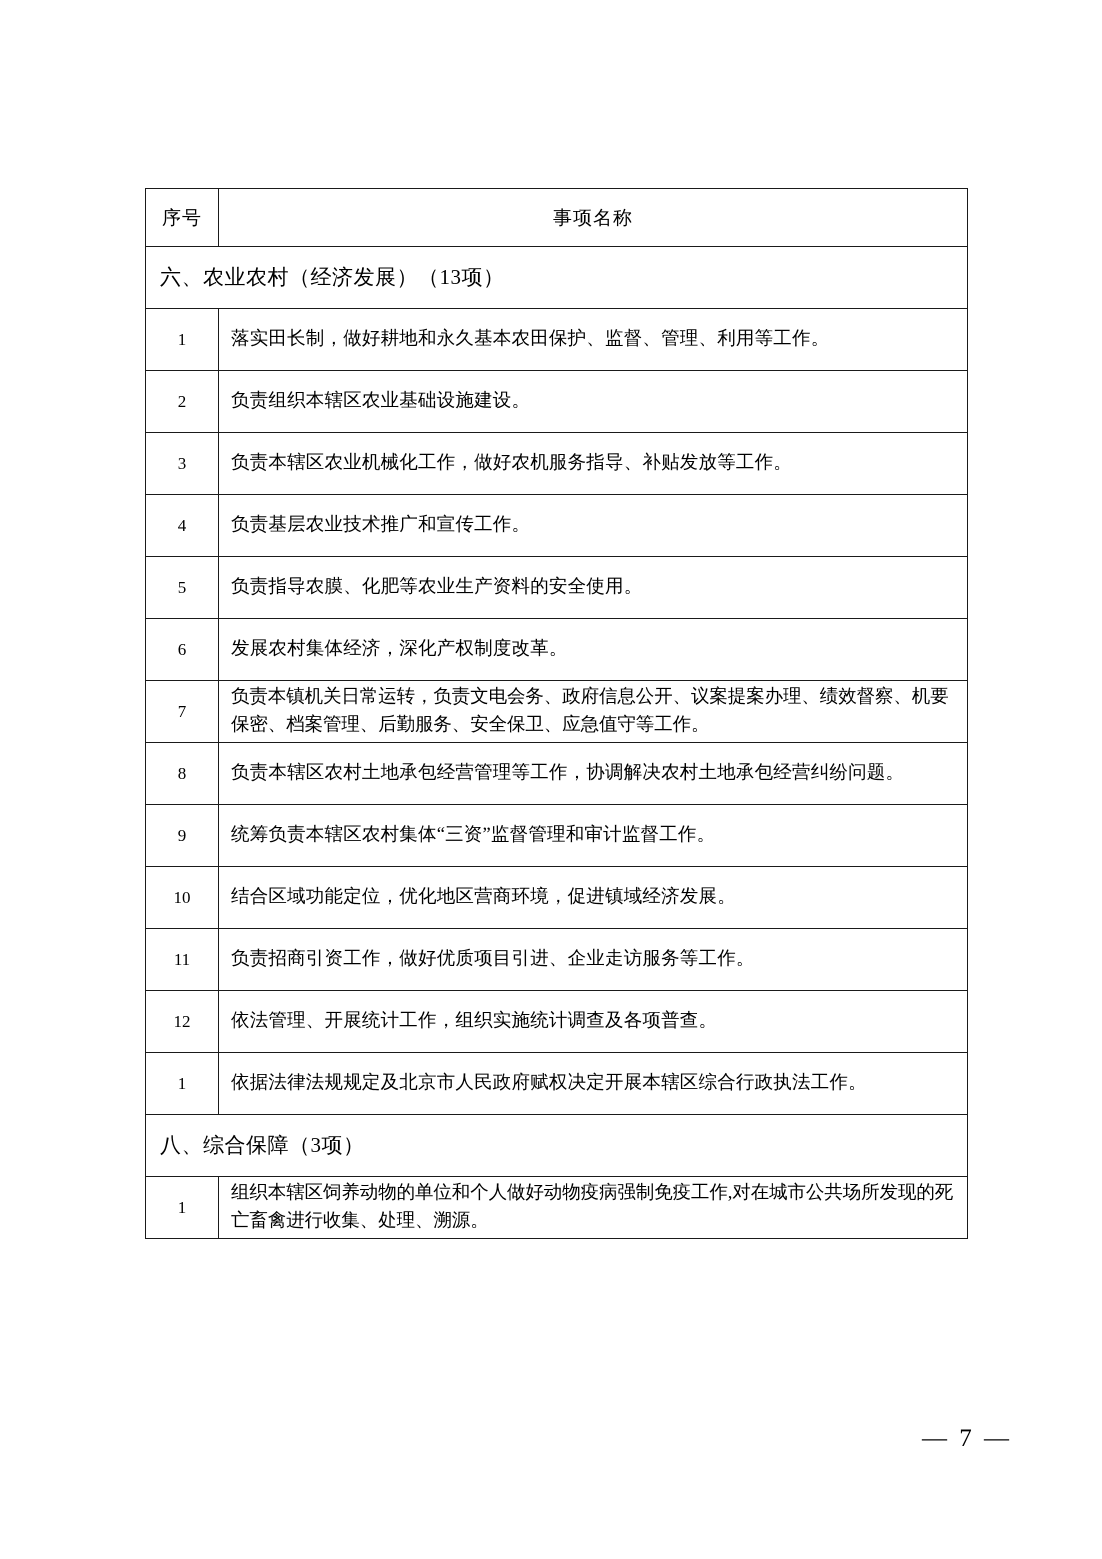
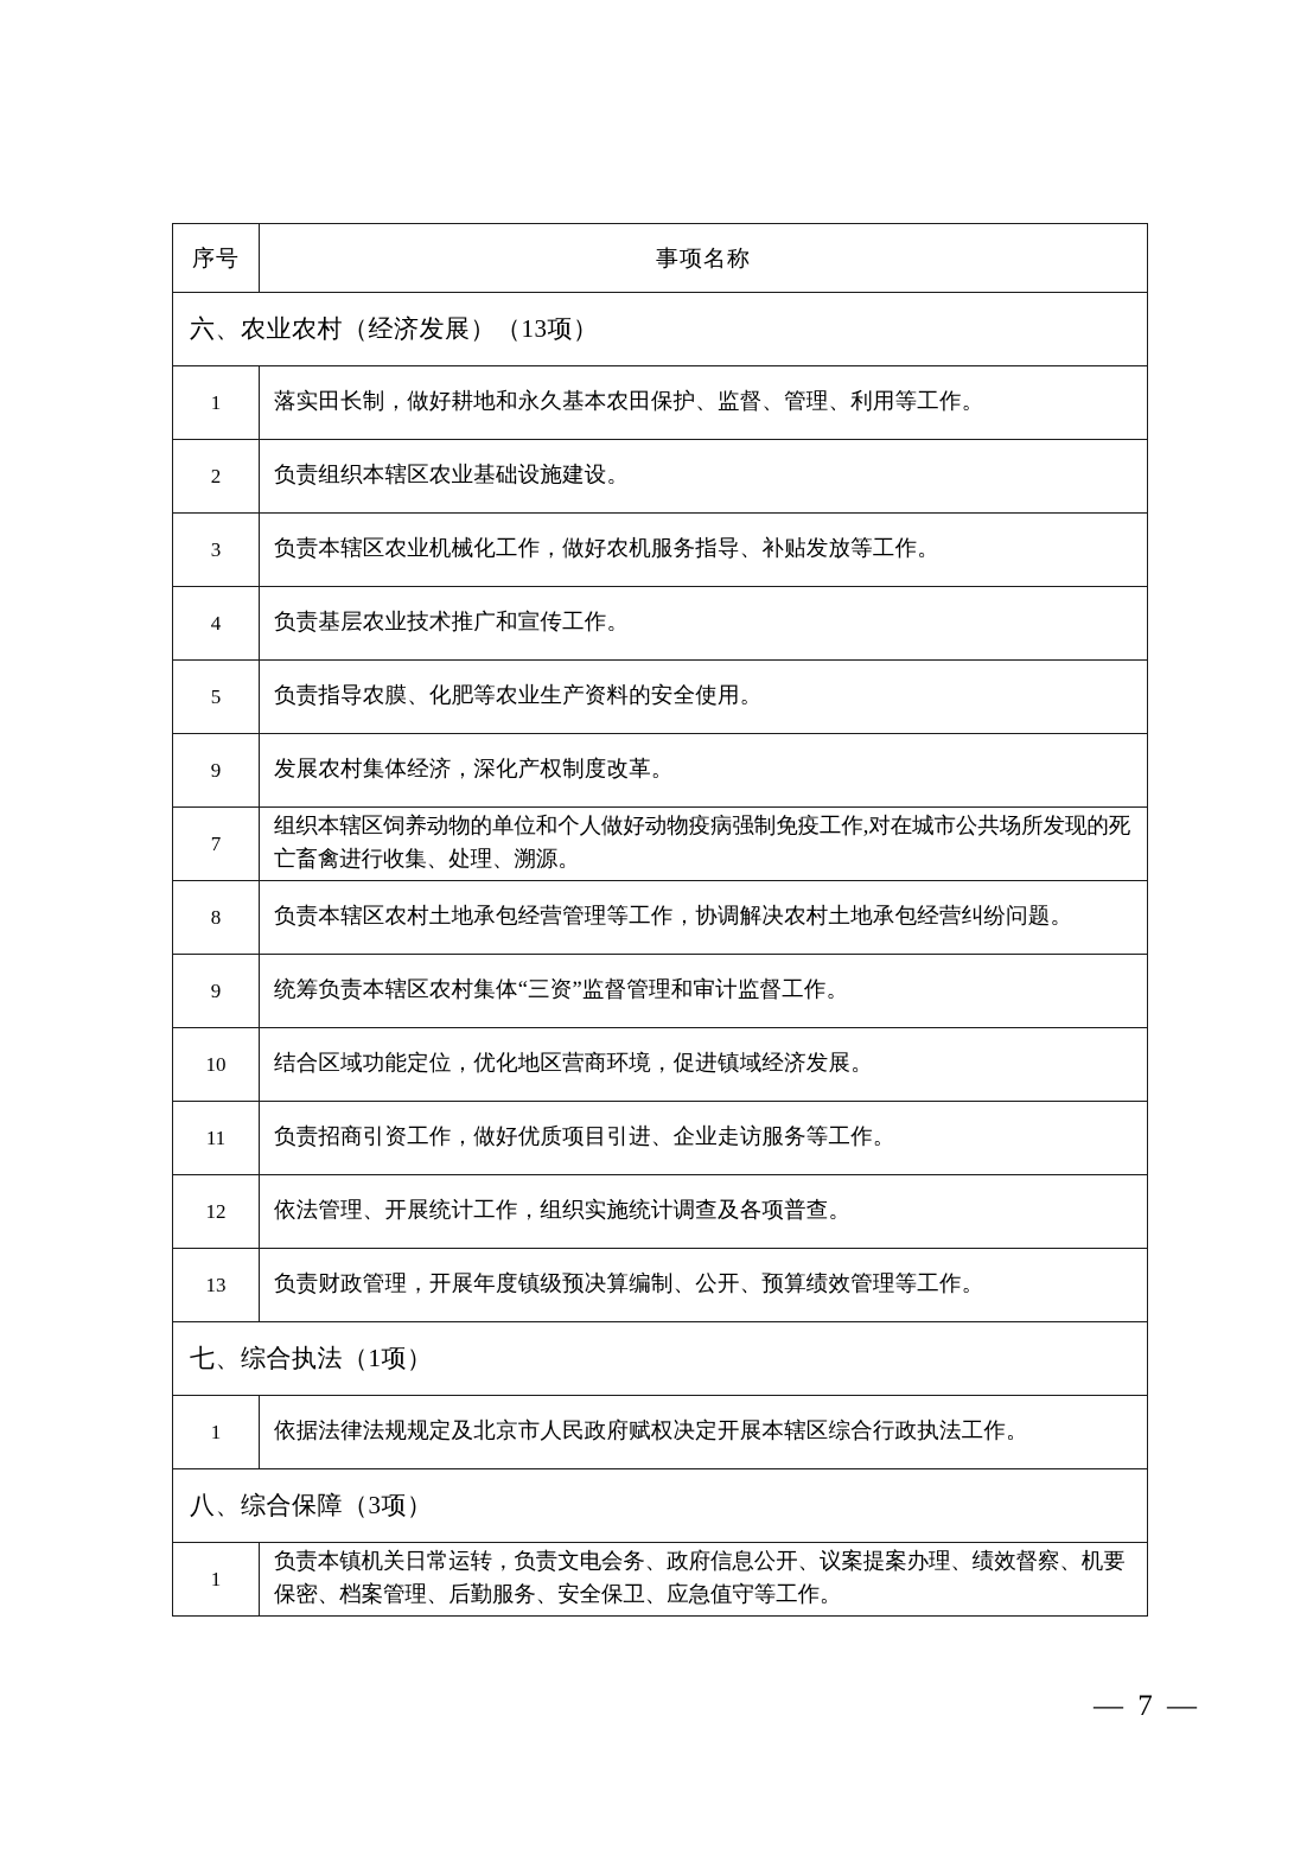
  序号	事项名称
  六、农业农村（经济发展）（13项）
  1	落实田长制，做好耕地和永久基本农田保护、监督、管理、利用等工作。
  2	负责组织本辖区农业基础设施建设。
  3	负责本辖区农业机械化工作，做好农机服务指导、补贴发放等工作。
  4	负责基层农业技术推广和宣传工作。
  5	负责指导农膜、化肥等农业生产资料的安全使用。
- 6	发展农村集体经济，深化产权制度改革。
+ 9	发展农村集体经济，深化产权制度改革。
- 7	负责本镇机关日常运转，负责文电会务、政府信息公开、议案提案办理、绩效督察、机要保密、档案管理、后勤服务、安全保卫、应急值守等工作。
+ 7	组织本辖区饲养动物的单位和个人做好动物疫病强制免疫工作,对在城市公共场所发现的死亡畜禽进行收集、处理、溯源。
  8	负责本辖区农村土地承包经营管理等工作，协调解决农村土地承包经营纠纷问题。
  9	统筹负责本辖区农村集体“三资”监督管理和审计监督工作。
  10	结合区域功能定位，优化地区营商环境，促进镇域经济发展。
  11	负责招商引资工作，做好优质项目引进、企业走访服务等工作。
  12	依法管理、开展统计工作，组织实施统计调查及各项普查。
+ 13	负责财政管理，开展年度镇级预决算编制、公开、预算绩效管理等工作。
+ 七、综合执法（1项）
  1	依据法律法规规定及北京市人民政府赋权决定开展本辖区综合行政执法工作。
  八、综合保障（3项）
- 1	组织本辖区饲养动物的单位和个人做好动物疫病强制免疫工作,对在城市公共场所发现的死亡畜禽进行收集、处理、溯源。
+ 1	负责本镇机关日常运转，负责文电会务、政府信息公开、议案提案办理、绩效督察、机要保密、档案管理、后勤服务、安全保卫、应急值守等工作。
  — 7 —
